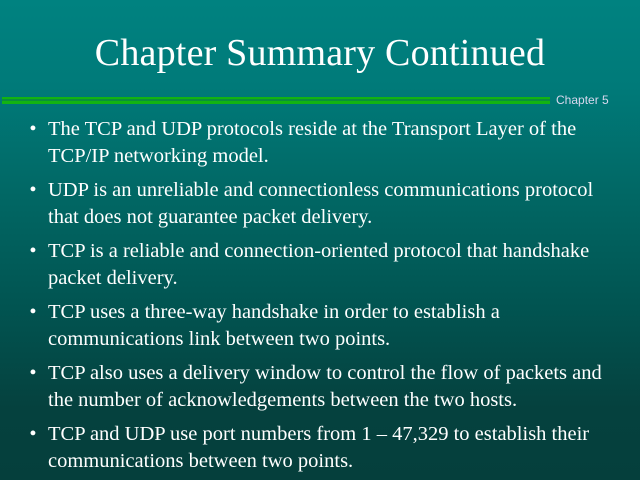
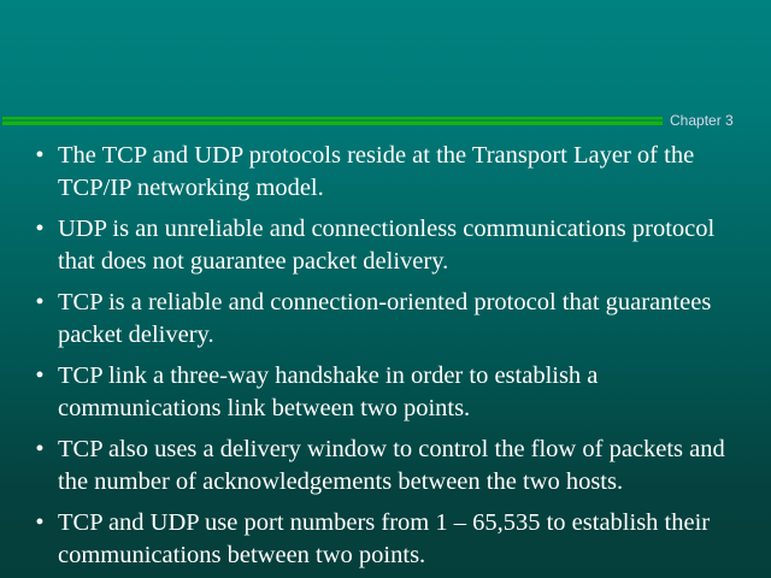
- Chapter Summary Continued
- Chapter 5
+ Chapter 3
  •
  The TCP and UDP protocols reside at the Transport Layer of the TCP/IP networking model.
  •
  UDP is an unreliable and connectionless communications protocol that does not guarantee packet delivery.
  •
- TCP is a reliable and connection-oriented protocol that handshake packet delivery.
+ TCP is a reliable and connection-oriented protocol that guarantees packet delivery.
  •
- TCP uses a three-way handshake in order to establish a communications link between two points.
+ TCP link a three-way handshake in order to establish a communications link between two points.
  •
  TCP also uses a delivery window to control the flow of packets and the number of acknowledgements between the two hosts.
  •
- TCP and UDP use port numbers from 1 – 47,329 to establish their communications between two points.
+ TCP and UDP use port numbers from 1 – 65,535 to establish their communications between two points.
